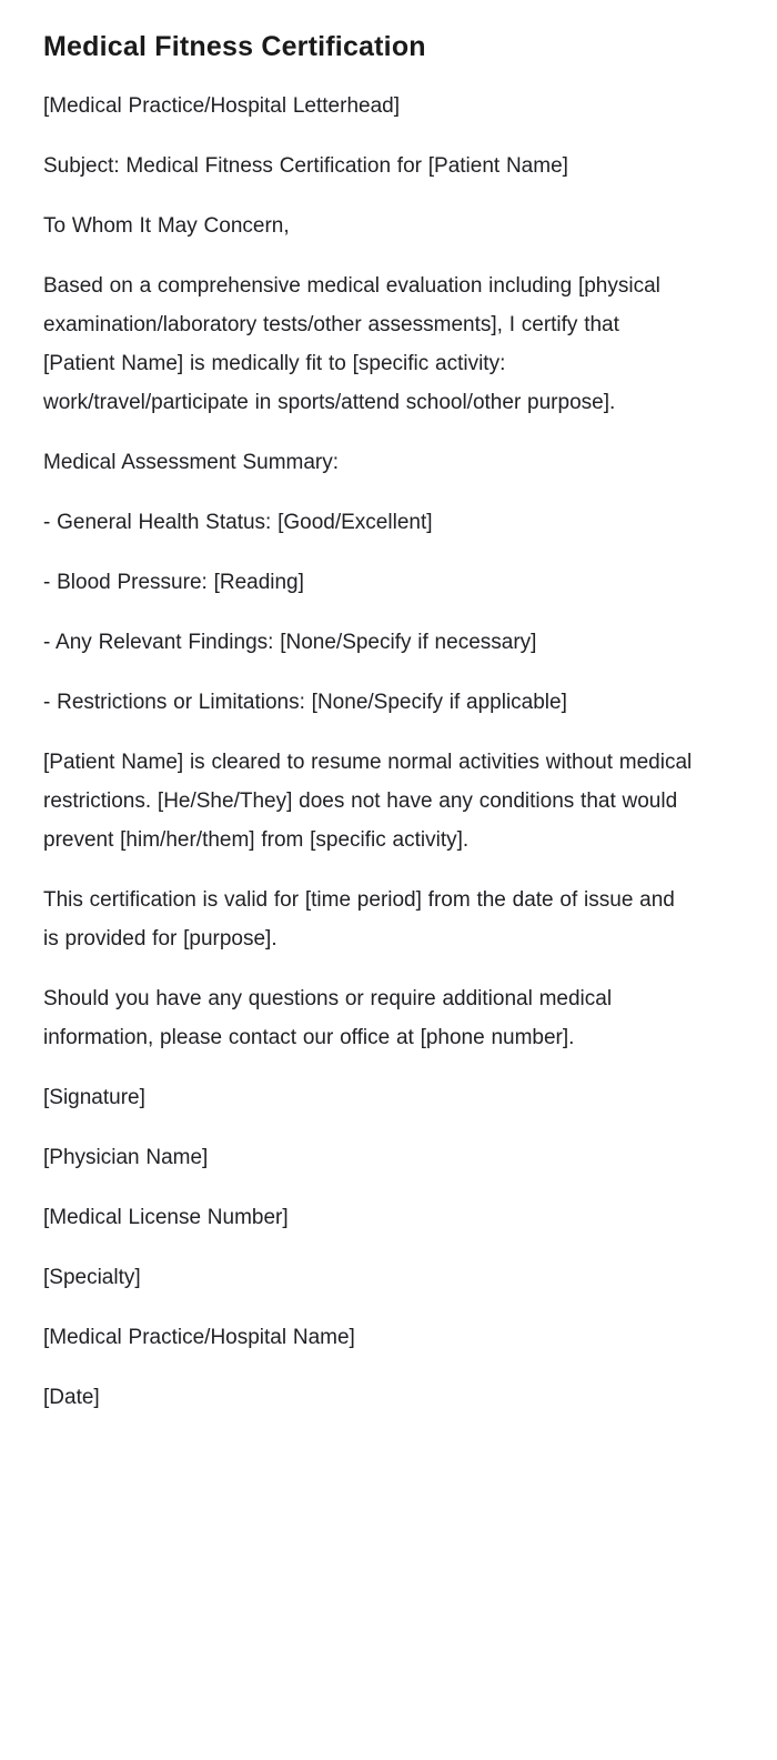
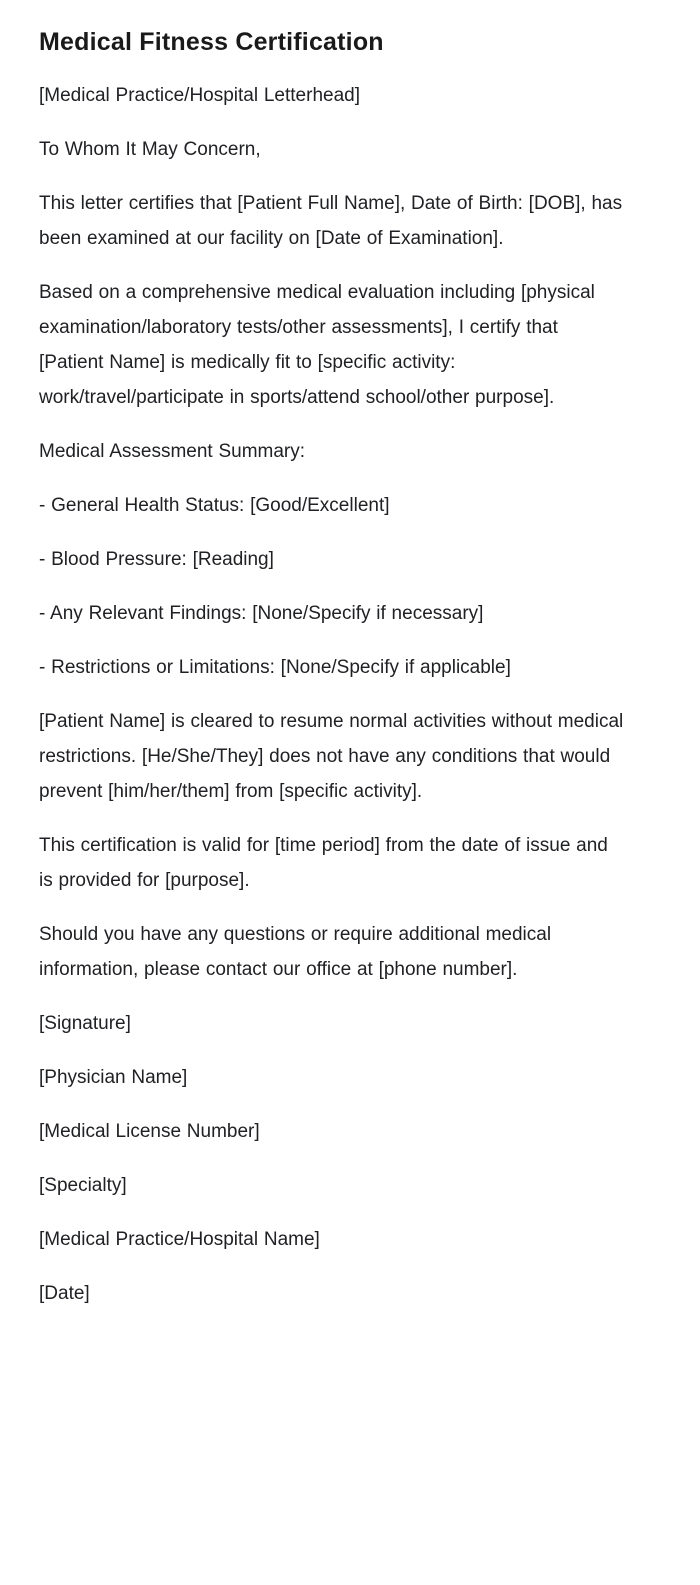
  Medical Fitness Certification
  [Medical Practice/Hospital Letterhead]
- Subject: Medical Fitness Certification for [Patient Name]
  To Whom It May Concern,
+ This letter certifies that [Patient Full Name], Date of Birth: [DOB], has been examined at our facility on [Date of Examination].
  Based on a comprehensive medical evaluation including [physical examination/laboratory tests/other assessments], I certify that [Patient Name] is medically fit to [specific activity: work/travel/participate in sports/attend school/other purpose].
  Medical Assessment Summary:
  - General Health Status: [Good/Excellent]
  - Blood Pressure: [Reading]
  - Any Relevant Findings: [None/Specify if necessary]
  - Restrictions or Limitations: [None/Specify if applicable]
  [Patient Name] is cleared to resume normal activities without medical restrictions. [He/She/They] does not have any conditions that would prevent [him/her/them] from [specific activity].
  This certification is valid for [time period] from the date of issue and is provided for [purpose].
  Should you have any questions or require additional medical information, please contact our office at [phone number].
  [Signature]
  [Physician Name]
  [Medical License Number]
  [Specialty]
  [Medical Practice/Hospital Name]
  [Date]
